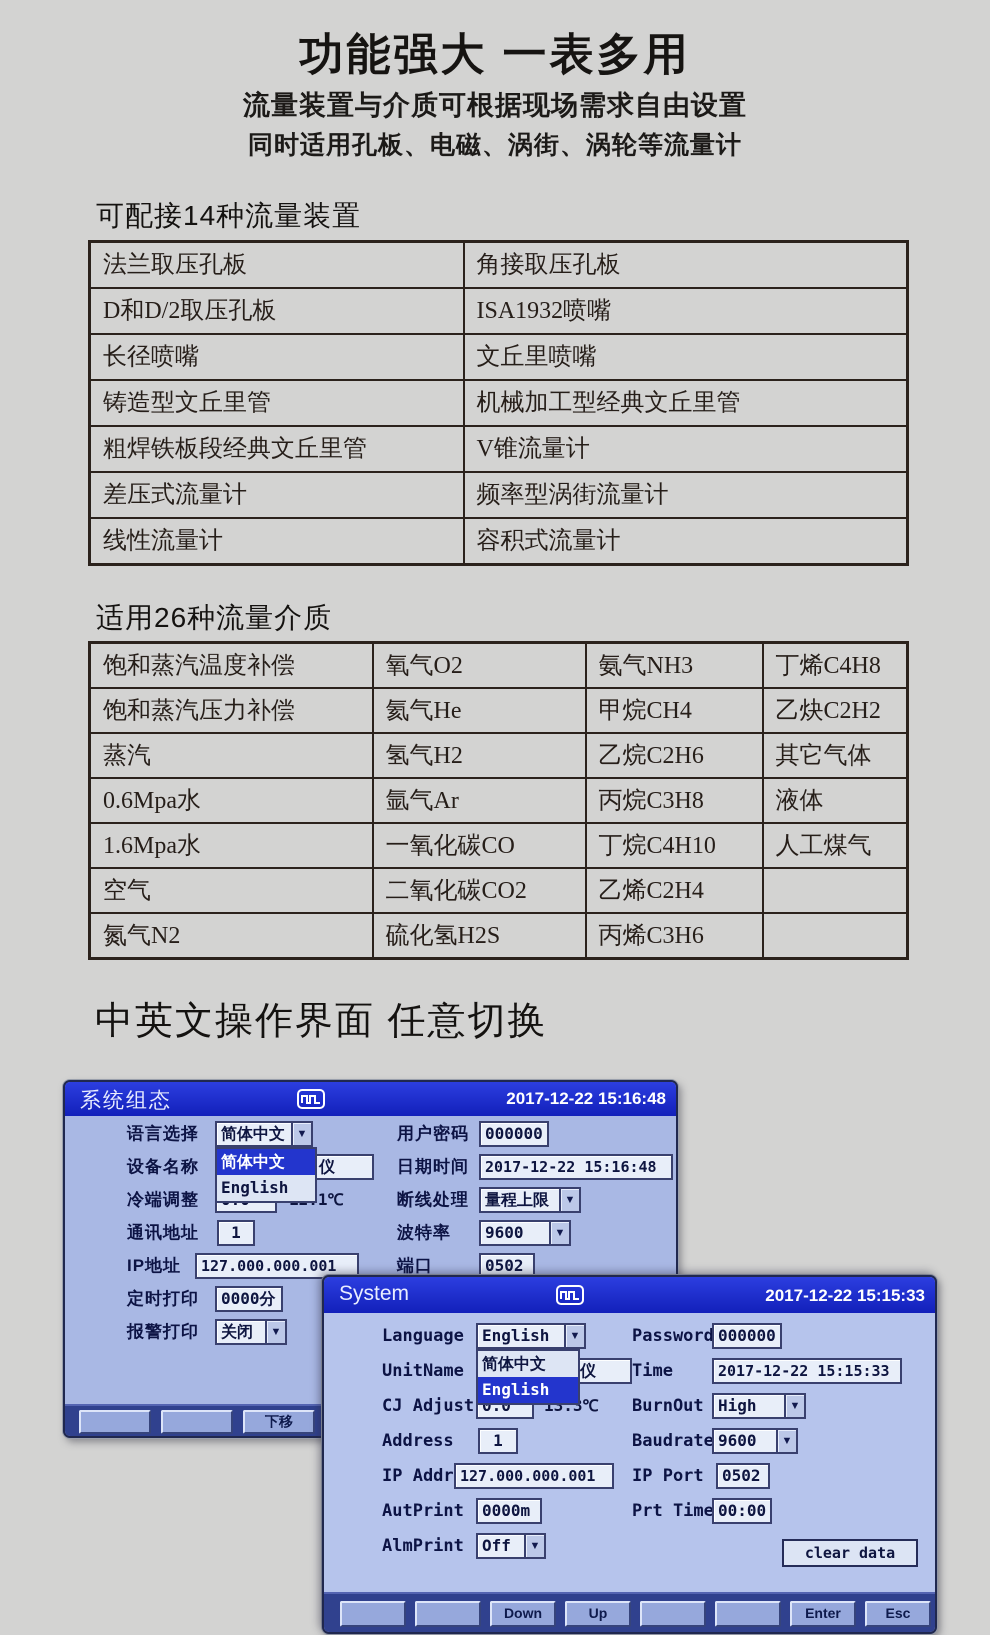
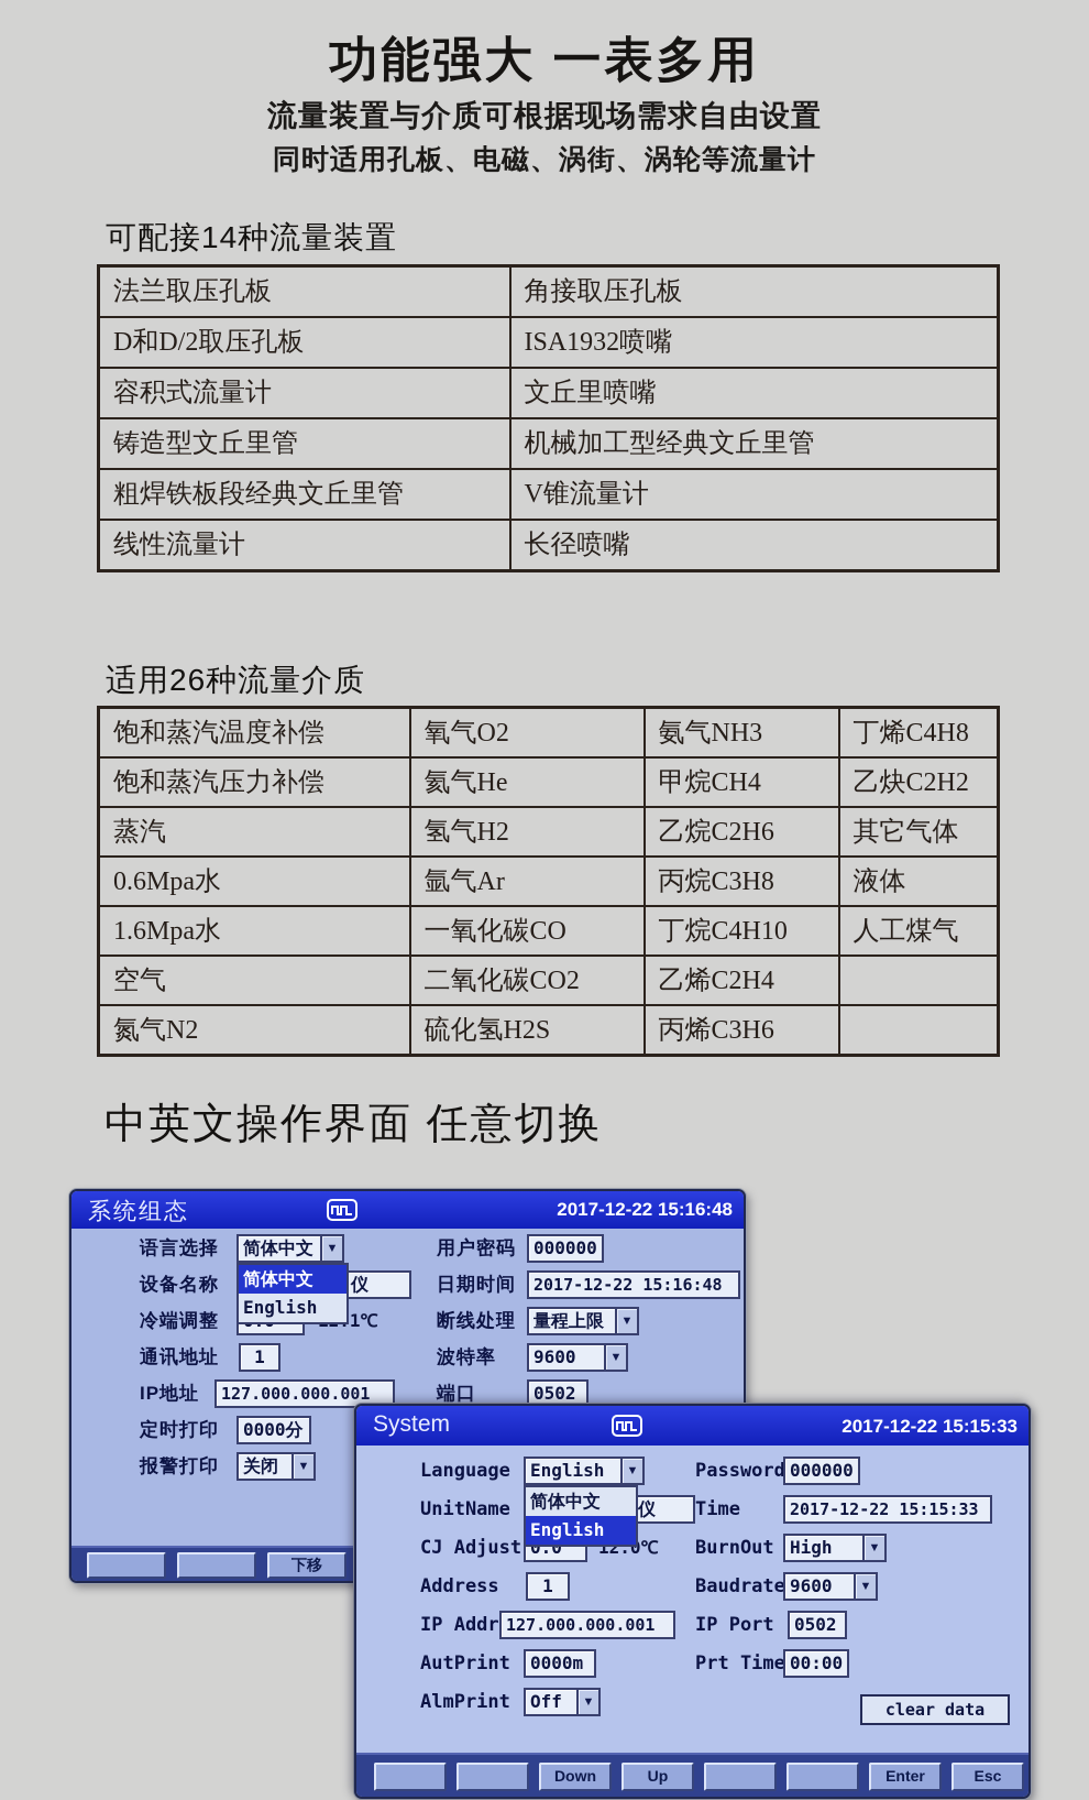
  功能强大 一表多用
  流量装置与介质可根据现场需求自由设置
  同时适用孔板、电磁、涡街、涡轮等流量计
  可配接14种流量装置
  法兰取压孔板	角接取压孔板
  D和D/2取压孔板	ISA1932喷嘴
- 长径喷嘴	文丘里喷嘴
+ 容积式流量计	文丘里喷嘴
  铸造型文丘里管	机械加工型经典文丘里管
  粗焊铁板段经典文丘里管	V锥流量计
- 差压式流量计	频率型涡街流量计
- 线性流量计	容积式流量计
+ 线性流量计	长径喷嘴
  适用26种流量介质
  饱和蒸汽温度补偿	氧气O2	氨气NH3	丁烯C4H8
  饱和蒸汽压力补偿	氦气He	甲烷CH4	乙炔C2H2
  蒸汽	氢气H2	乙烷C2H6	其它气体
  0.6Mpa水	氩气Ar	丙烷C3H8	液体
  1.6Mpa水	一氧化碳CO	丁烷C4H10	人工煤气
  空气	二氧化碳CO2	乙烯C2H4
  氮气N2	硫化氢H2S	丙烯C3H6
  中英文操作界面 任意切换
  系统组态
  2017-12-22 15:16:48
  语言选择
  简体中文
  ▼
  简体中文
  English
  设备名称
  仪
  冷端调整
  通讯地址
  1
  IP地址
  127.000.000.001
  定时打印
  0000分
  报警打印
  关闭
  ▼
  用户密码
  000000
  日期时间
  2017-12-22 15:16:48
  断线处理
  量程上限
  ▼
  波特率
  9600
  ▼
  端口
  0502
  下移
  System
  2017-12-22 15:15:33
  Language
  English
  ▼
  简体中文
  English
  UnitName
  仪
  CJ Adjust
  0.0
- 13.3℃
+ 12.0℃
  Address
  1
  IP Addr
  127.000.000.001
  AutPrint
  0000m
  AlmPrint
  Off
  ▼
  Password
  000000
  Time
  2017-12-22 15:15:33
  BurnOut
  High
  ▼
  Baudrate
  9600
  ▼
  IP Port
  0502
  Prt Time
  00:00
  clear data
  Down
  Up
  Enter
  Esc
